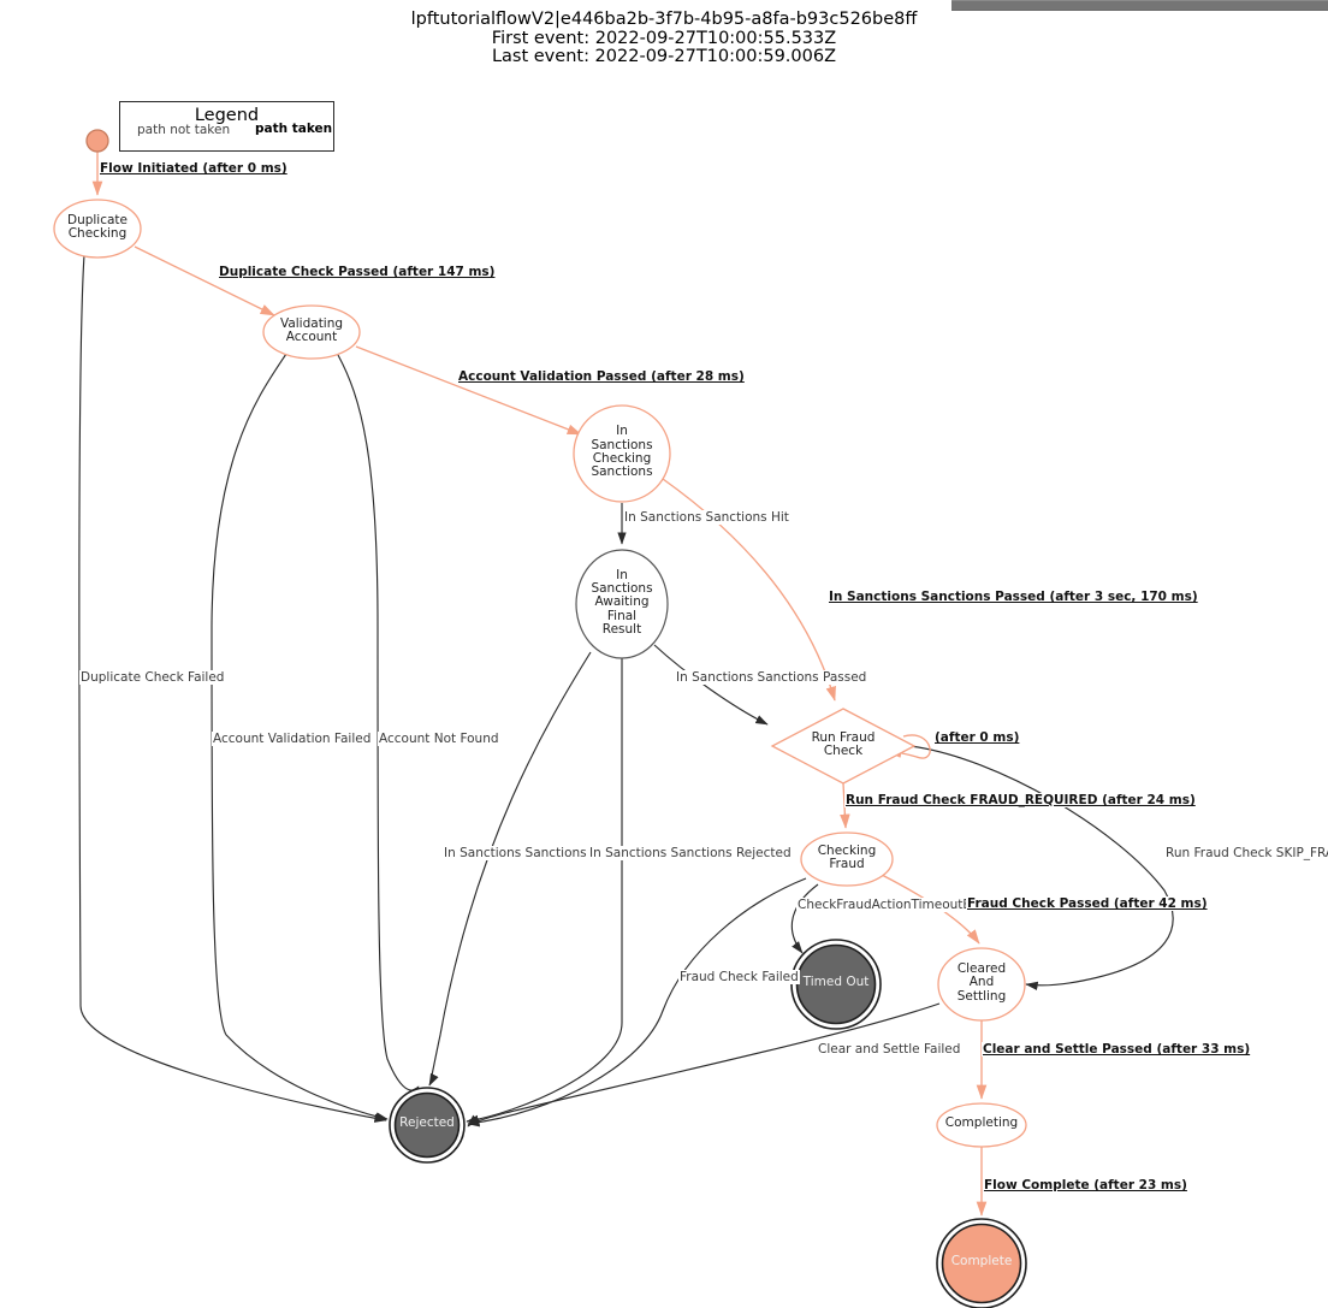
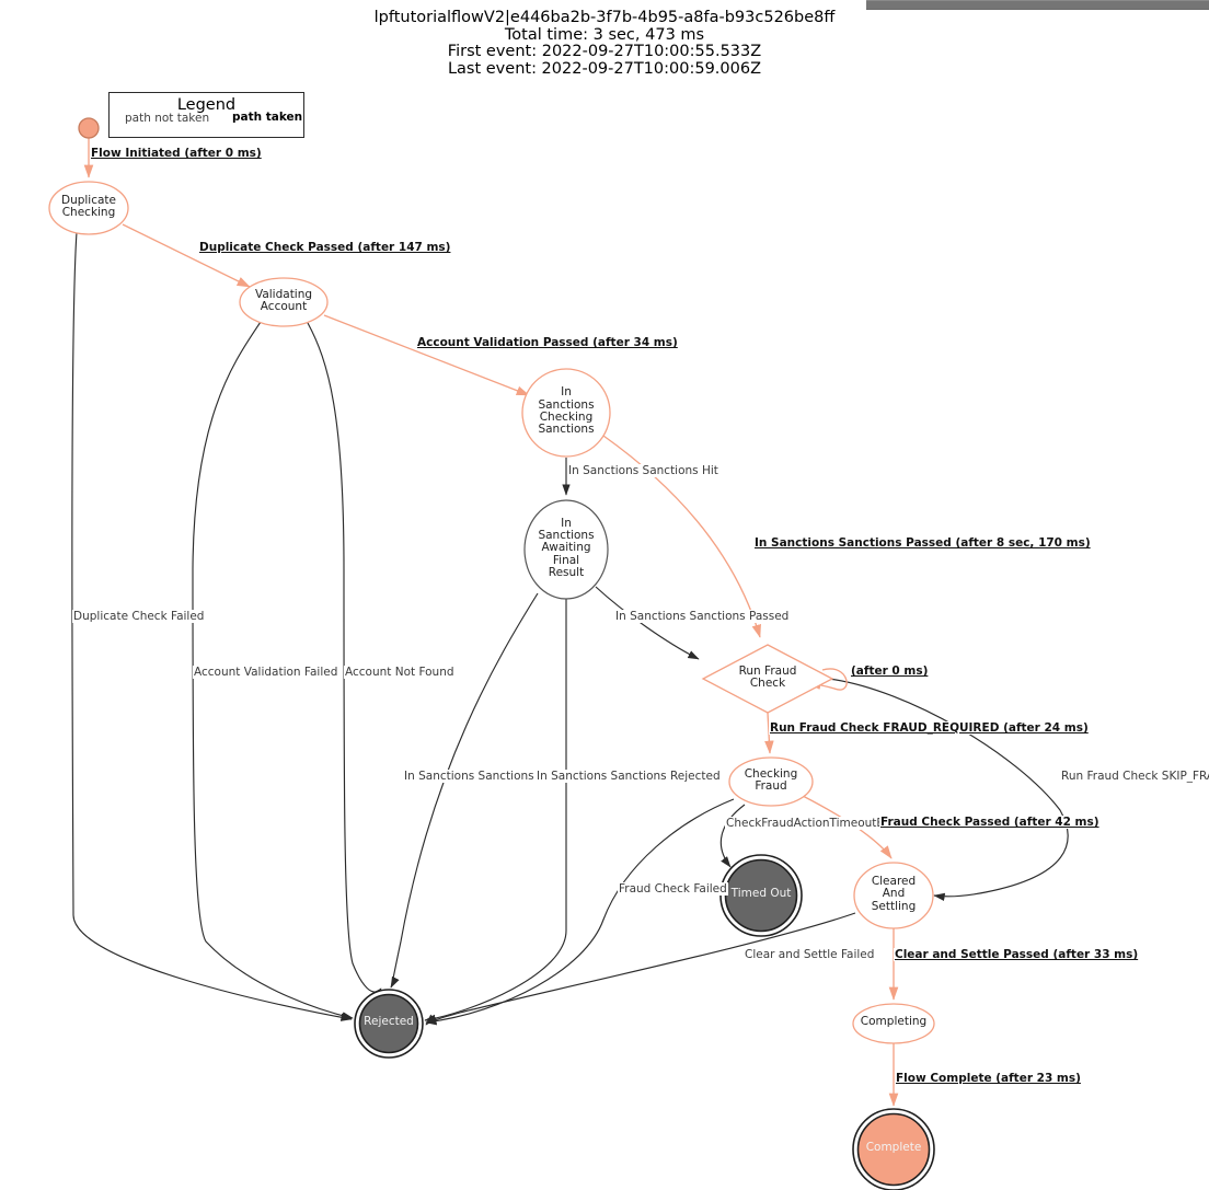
  lpftutorialflowV2|e446ba2b-3f7b-4b95-a8fa-b93c526be8ff
+ Total time: 3 sec, 473 ms
  First event: 2022-09-27T10:00:55.533Z
  Last event: 2022-09-27T10:00:59.006Z
  Legend
  path not taken
  path taken
  Duplicate
  Checking
  Validating
  Account
  In
  Sanctions
  Checking
  Sanctions
  In
  Sanctions
  Awaiting
  Final
  Result
  Run Fraud
  Check
  Checking
  Fraud
  Timed Out
  Cleared
  And
  Settling
  Rejected
  Completing
  Complete
  Flow Initiated (after 0 ms)
  Duplicate Check Passed (after 147 ms)
  Duplicate Check Failed
- Account Validation Passed (after 28 ms)
+ Account Validation Passed (after 34 ms)
  Account Validation Failed
  Account Not Found
  In Sanctions Sanctions Hit
- In Sanctions Sanctions Passed (after 3 sec, 170 ms)
+ In Sanctions Sanctions Passed (after 8 sec, 170 ms)
  In Sanctions Sanctions Passed
  In Sanctions Sanctions
  In Sanctions Sanctions Rejected
  (after 0 ms)
  Run Fraud Check FRAUD_REQUIRED (after 24 ms)
  Run Fraud Check SKIP_FR
  CheckFraudActionTimeout
  Fraud Check Passed (after 42 ms)
  Fraud Check Failed
  Clear and Settle Failed
  Clear and Settle Passed (after 33 ms)
  Flow Complete (after 23 ms)
